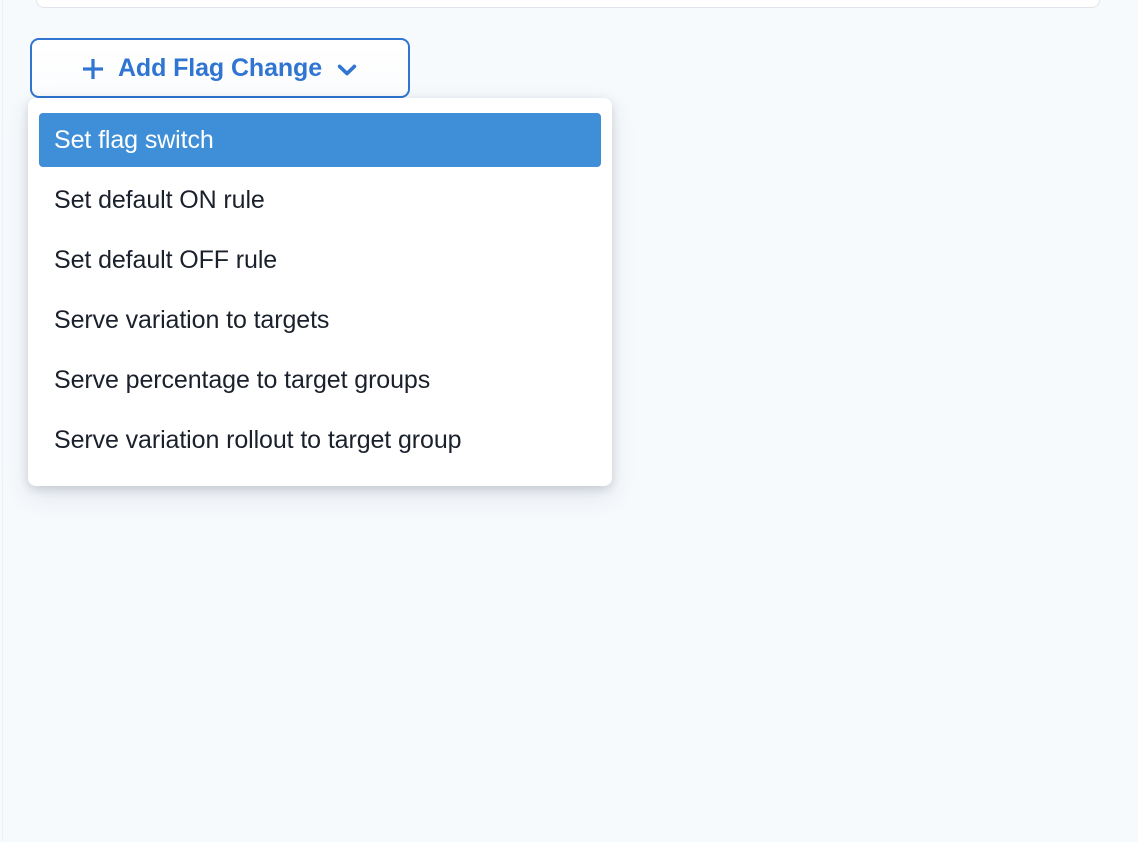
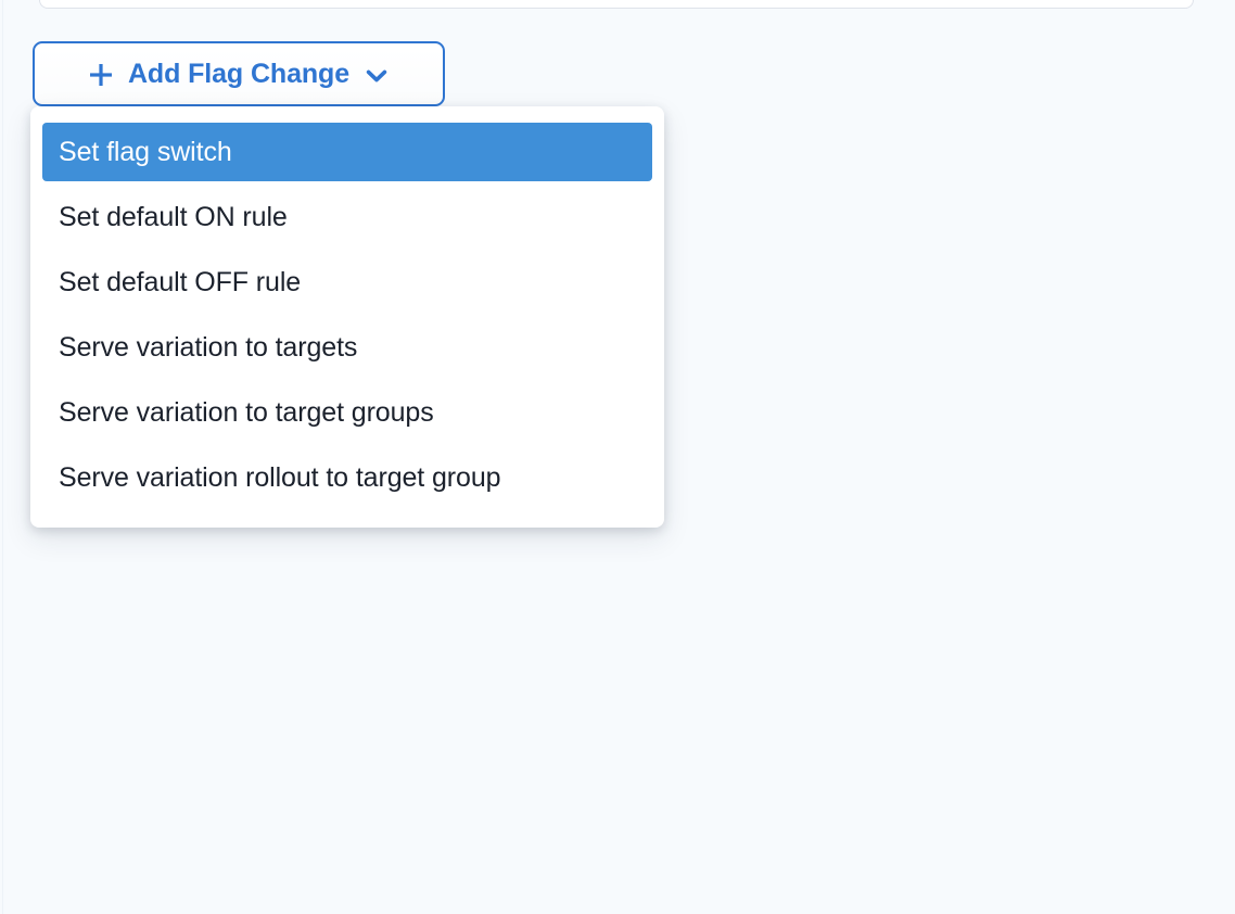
  Add Flag Change
  Set flag switch
  Set default ON rule
  Set default OFF rule
  Serve variation to targets
- Serve percentage to target groups
+ Serve variation to target groups
  Serve variation rollout to target group
